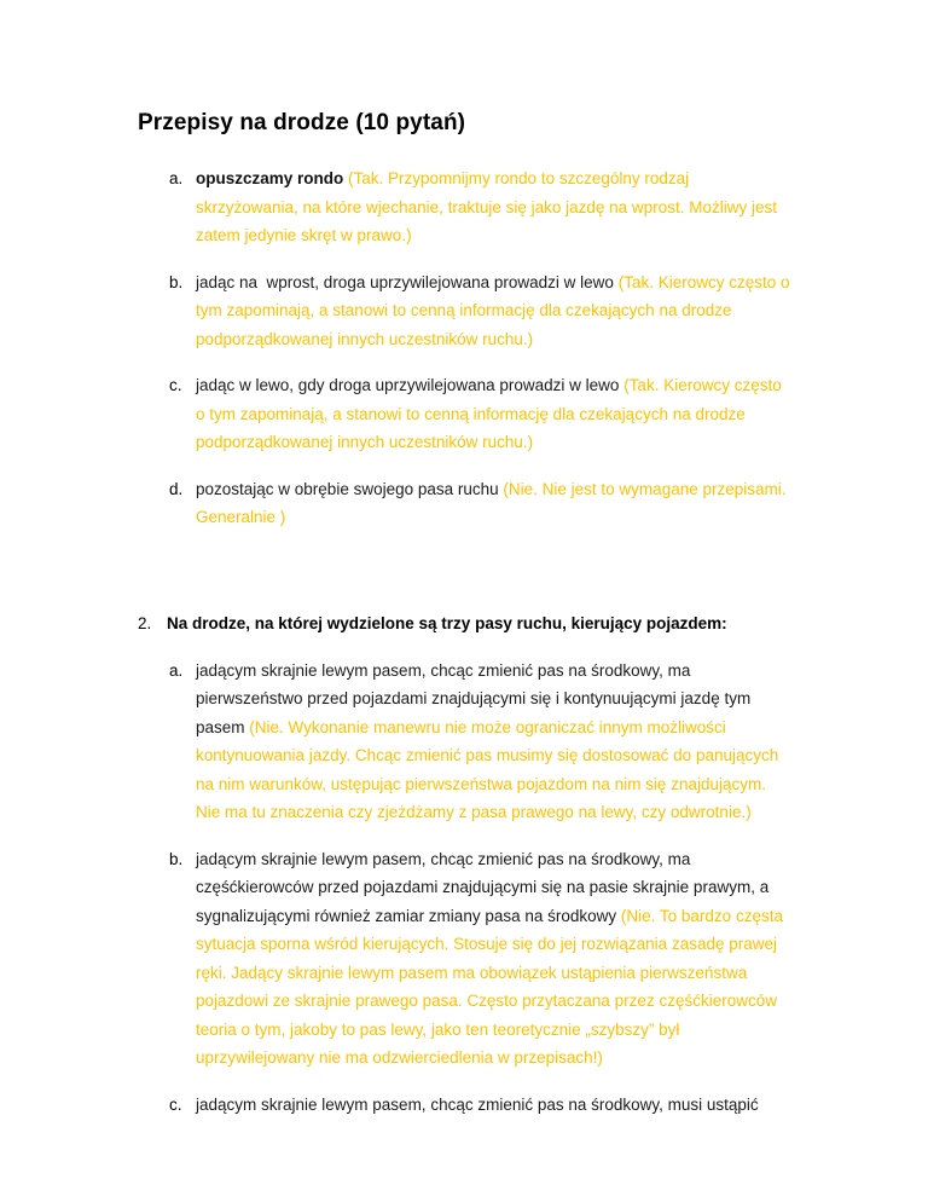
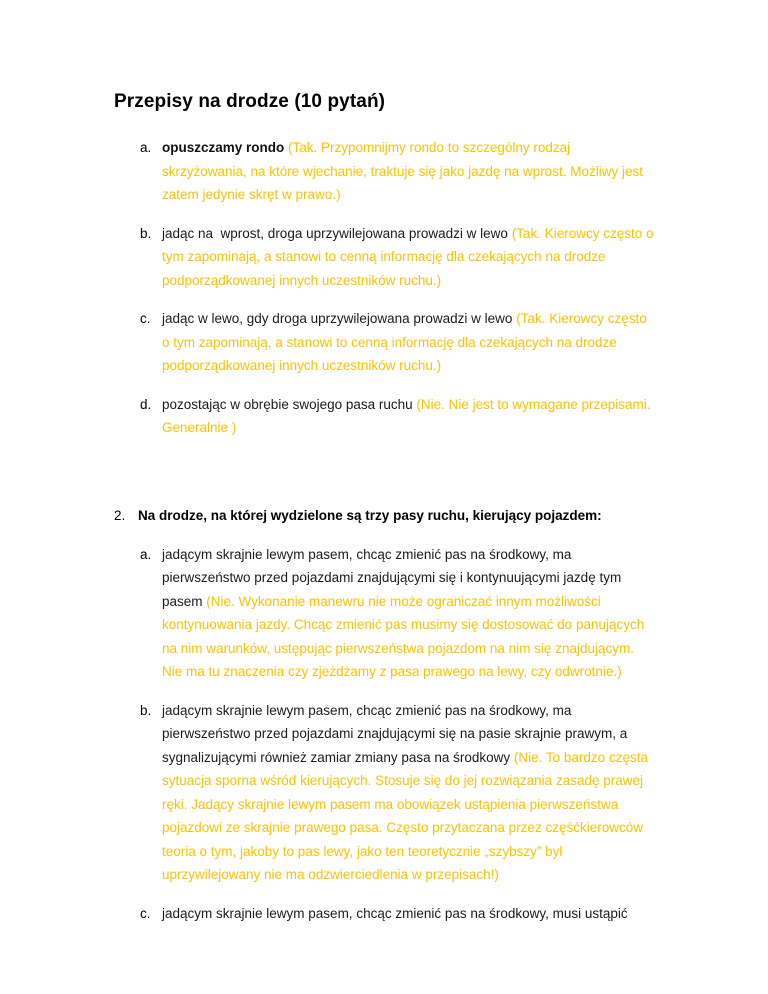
  Przepisy na drodze (10 pytań)
  a.
  opuszczamy rondo (Tak. Przypomnijmy rondo to szczególny rodzaj skrzyżowania, na które wjechanie, traktuje się jako jazdę na wprost. Możliwy jest zatem jedynie skręt w prawo.)
  b.
  jadąc na wprost, droga uprzywilejowana prowadzi w lewo (Tak. Kierowcy często o tym zapominają, a stanowi to cenną informację dla czekających na drodze podporządkowanej innych uczestników ruchu.)
  c.
  jadąc w lewo, gdy droga uprzywilejowana prowadzi w lewo (Tak. Kierowcy często o tym zapominają, a stanowi to cenną informację dla czekających na drodze podporządkowanej innych uczestników ruchu.)
  d.
  pozostając w obrębie swojego pasa ruchu (Nie. Nie jest to wymagane przepisami. Generalnie )
  2.
  Na drodze, na której wydzielone są trzy pasy ruchu, kierujący pojazdem:
  a.
  jadącym skrajnie lewym pasem, chcąc zmienić pas na środkowy, ma pierwszeństwo przed pojazdami znajdującymi się i kontynuującymi jazdę tym pasem (Nie. Wykonanie manewru nie może ograniczać innym możliwości kontynuowania jazdy. Chcąc zmienić pas musimy się dostosować do panujących na nim warunków, ustępując pierwszeństwa pojazdom na nim się znajdującym. Nie ma tu znaczenia czy zjeżdżamy z pasa prawego na lewy, czy odwrotnie.)
  b.
- jadącym skrajnie lewym pasem, chcąc zmienić pas na środkowy, ma częśćkierowców przed pojazdami znajdującymi się na pasie skrajnie prawym, a sygnalizującymi również zamiar zmiany pasa na środkowy (Nie. To bardzo częsta sytuacja sporna wśród kierujących. Stosuje się do jej rozwiązania zasadę prawej ręki. Jadący skrajnie lewym pasem ma obowiązek ustąpienia pierwszeństwa pojazdowi ze skrajnie prawego pasa. Często przytaczana przez częśćkierowców teoria o tym, jakoby to pas lewy, jako ten teoretycznie „szybszy” był uprzywilejowany nie ma odzwierciedlenia w przepisach!)
+ jadącym skrajnie lewym pasem, chcąc zmienić pas na środkowy, ma pierwszeństwo przed pojazdami znajdującymi się na pasie skrajnie prawym, a sygnalizującymi również zamiar zmiany pasa na środkowy (Nie. To bardzo częsta sytuacja sporna wśród kierujących. Stosuje się do jej rozwiązania zasadę prawej ręki. Jadący skrajnie lewym pasem ma obowiązek ustąpienia pierwszeństwa pojazdowi ze skrajnie prawego pasa. Często przytaczana przez częśćkierowców teoria o tym, jakoby to pas lewy, jako ten teoretycznie „szybszy” był uprzywilejowany nie ma odzwierciedlenia w przepisach!)
  c.
  jadącym skrajnie lewym pasem, chcąc zmienić pas na środkowy, musi ustąpić
